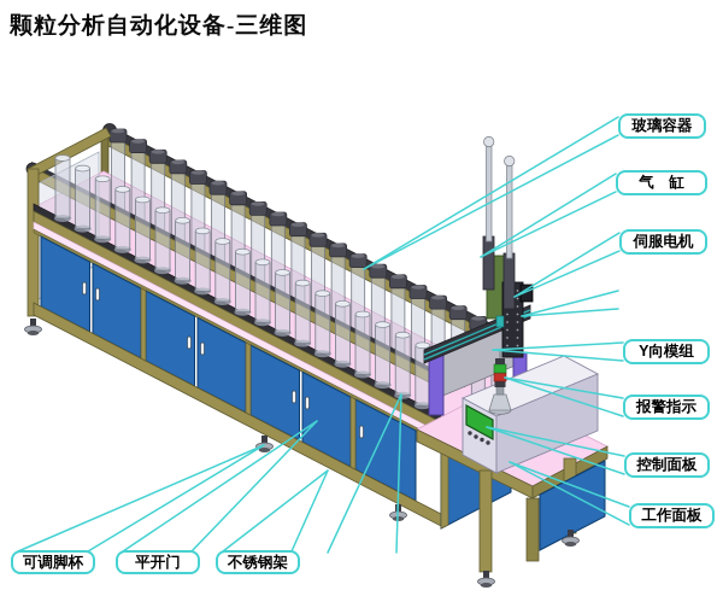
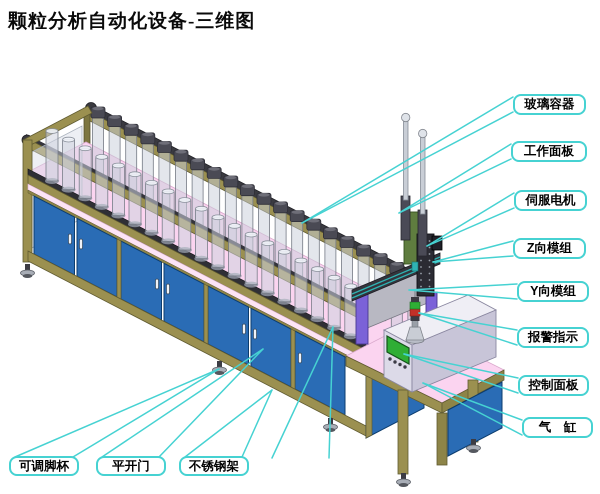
  颗粒分析自动化设备-三维图
  玻璃容器
- 气 缸
+ 工作面板
  伺服电机
+ Z向模组
  Y向模组
  报警指示
  控制面板
- 工作面板
+ 气 缸
  可调脚杯
  平开门
  不锈钢架
